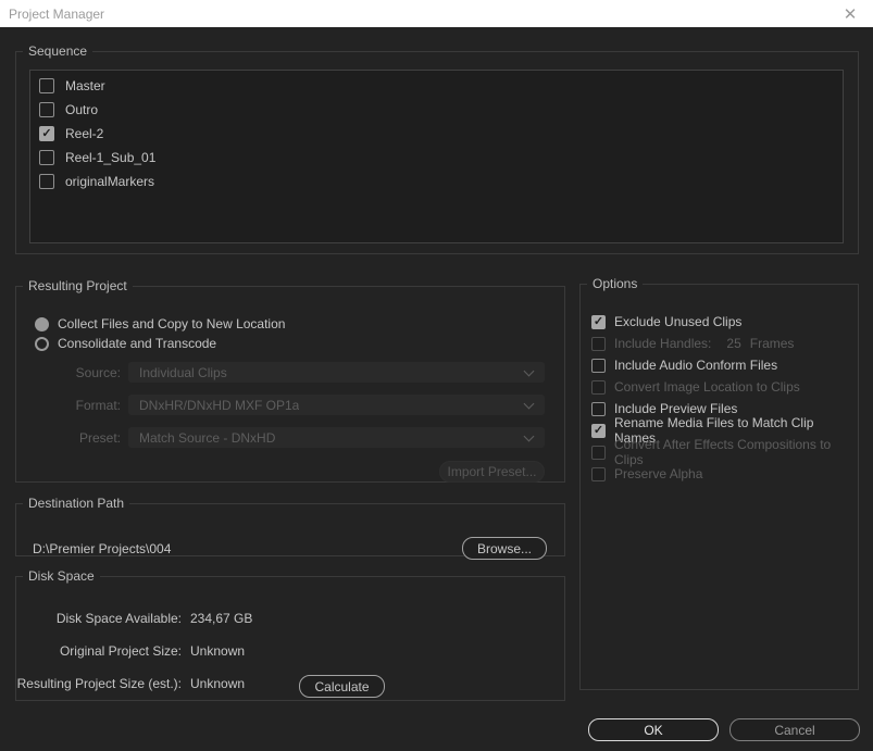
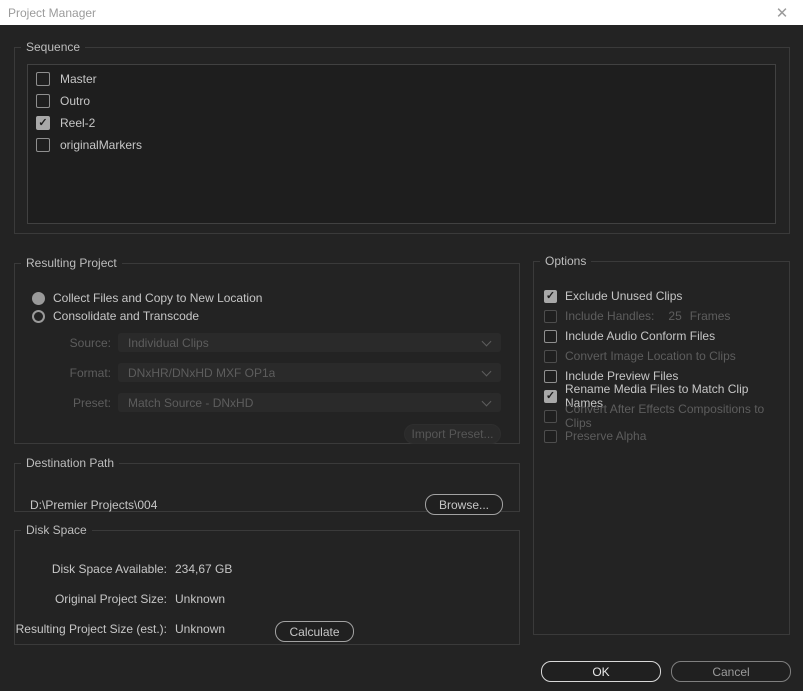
  Project Manager
  ✕
  Sequence
  Master
  Outro
  ✓
  Reel-2
- Reel-1_Sub_01
  originalMarkers
  Resulting Project
  Collect Files and Copy to New Location
  Consolidate and Transcode
  Source:
  Individual Clips
  Format:
  DNxHR/DNxHD MXF OP1a
  Preset:
  Match Source - DNxHD
  Import Preset...
  Options
  ✓
  Exclude Unused Clips
  Include Handles:
  25
  Frames
  Include Audio Conform Files
  Convert Image Location to Clips
  Include Preview Files
  ✓
  Rename Media Files to Match Clip Names
  Convert After Effects Compositions to Clips
  Preserve Alpha
  Destination Path
  D:\Premier Projects\004
  Browse...
  Disk Space
  Disk Space Available:
  234,67 GB
  Original Project Size:
  Unknown
  Resulting Project Size (est.):
  Unknown
  Calculate
  OK
  Cancel
